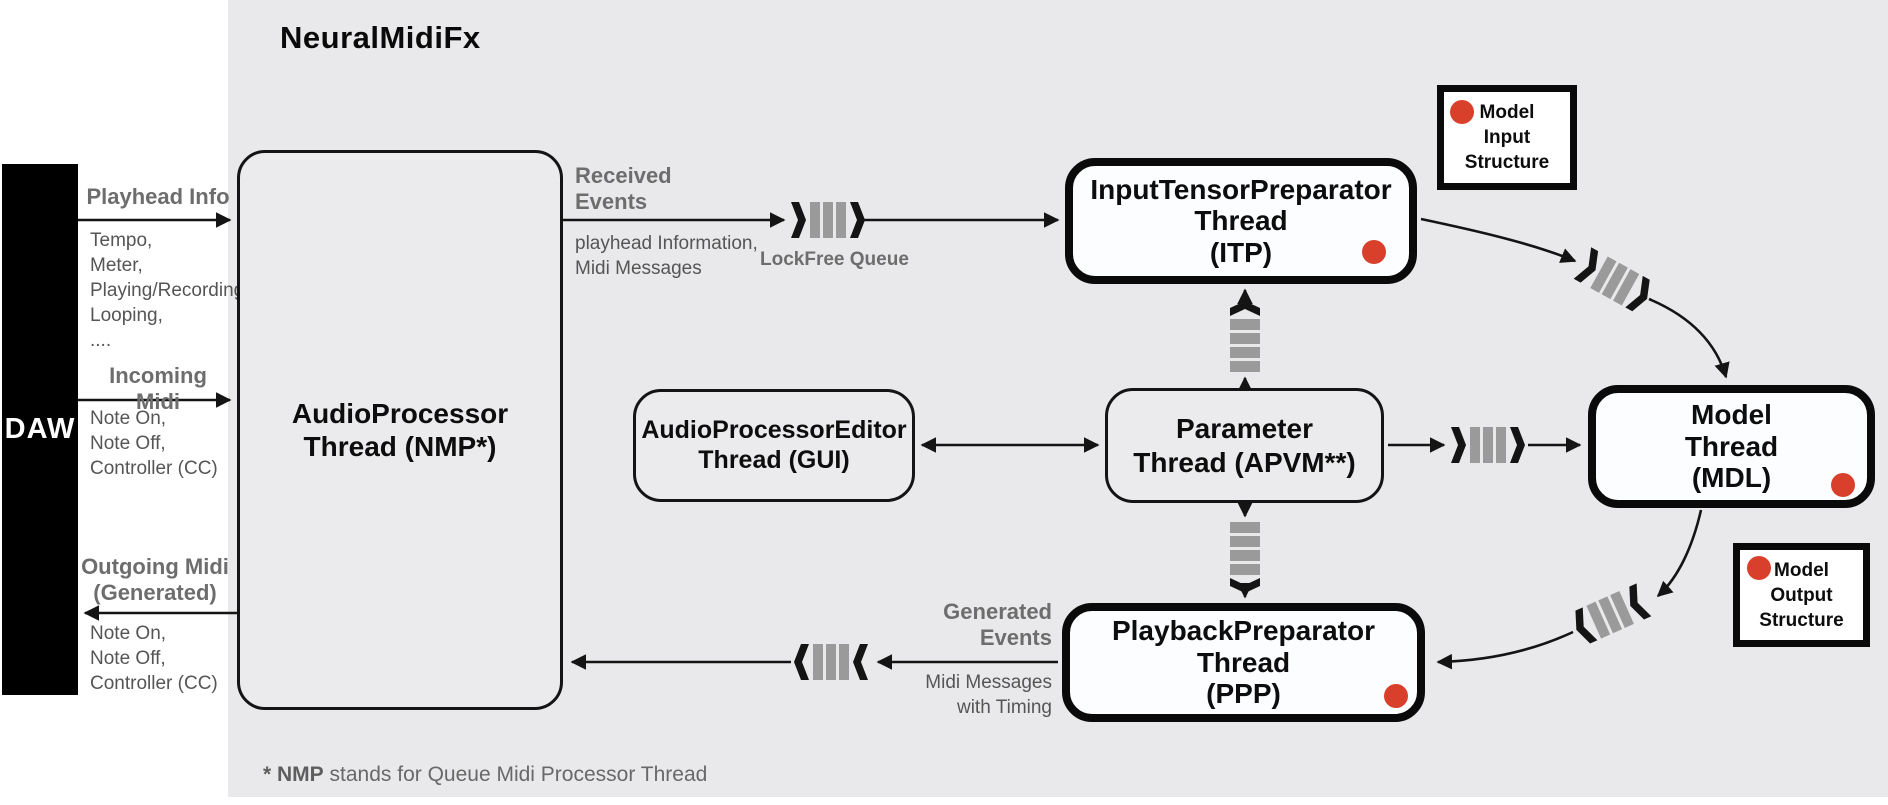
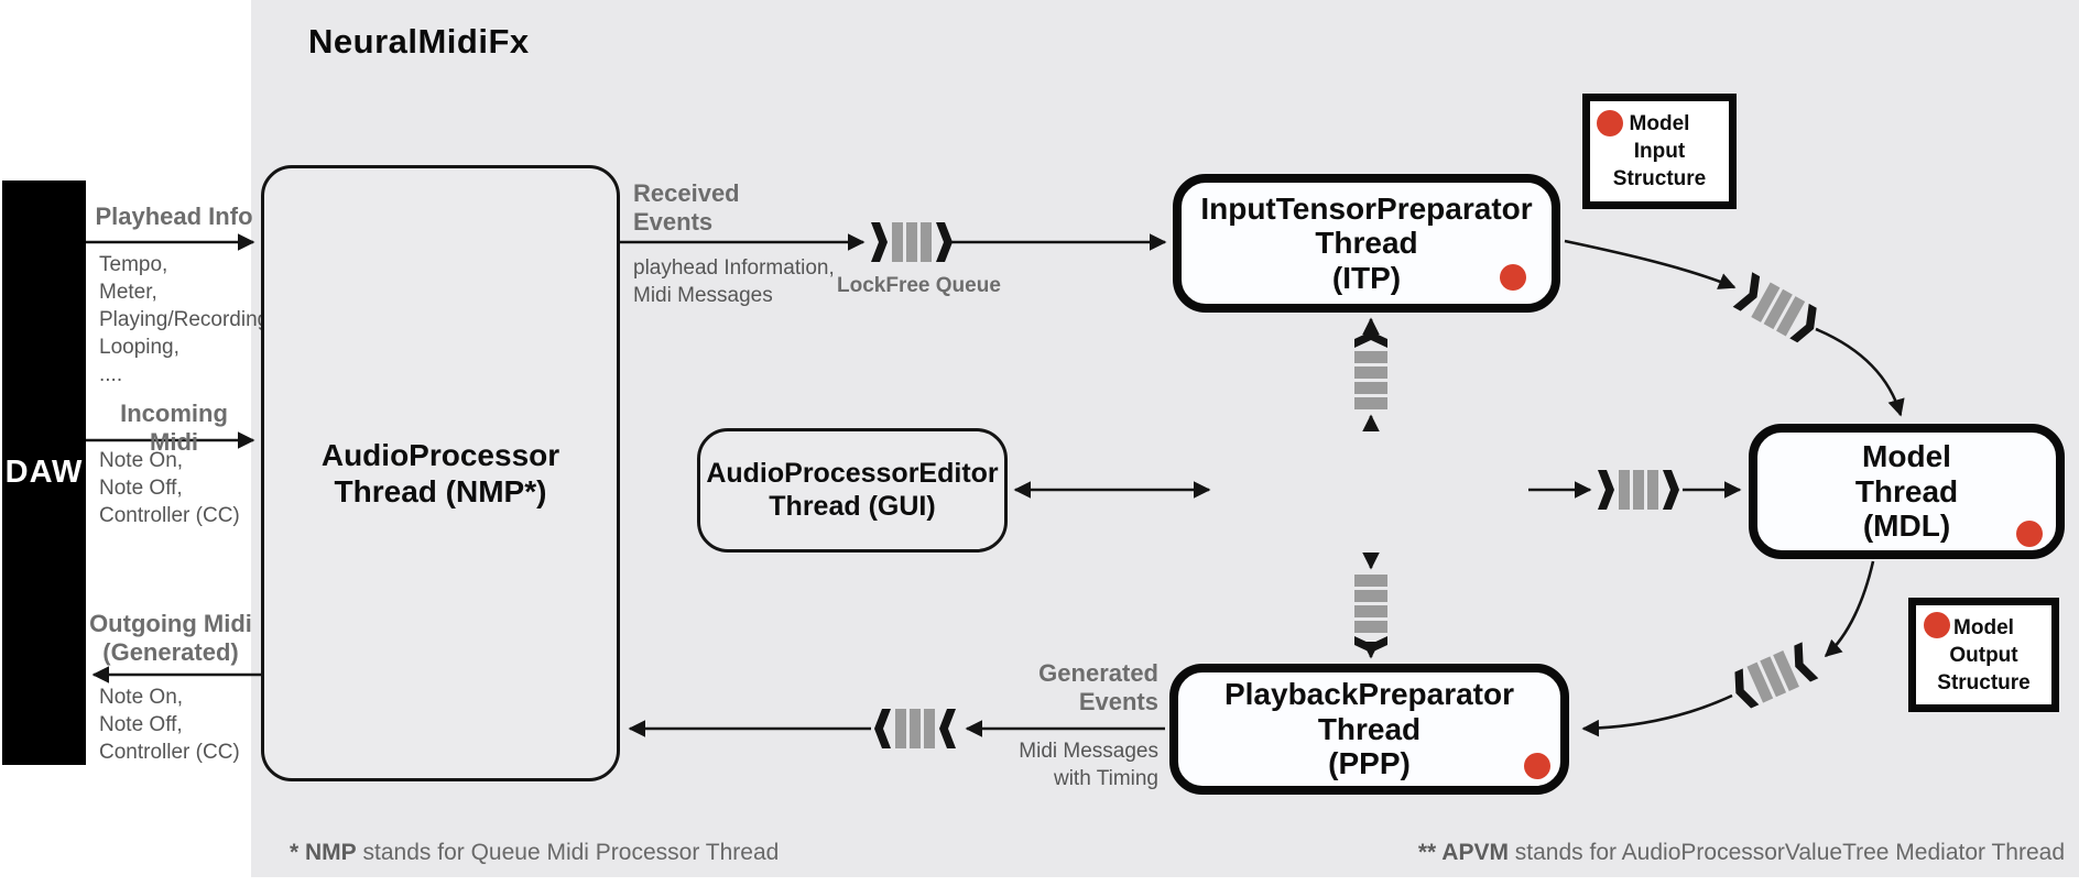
  NeuralMidiFx
  DAW
  Playhead Info
  Tempo,
  Meter,
  Playing/Recordin
  Looping,
  ....
  Incoming Midi
  Note On,
  Note Off,
  Controller (CC)
  Outgoing Midi
  (Generated)
  Note On,
  Note Off,
  Controller (CC)
  Received
  Events
  playhead Information,
  Midi Messages
  LockFree Queue
  Generated
  Events
  Midi Messages
  with Timing
  AudioProcessor
  Thread (NMP*)
  AudioProcessorEditor
  Thread (GUI)
- Parameter
- Thread (APVM**)
  InputTensorPreparator
  Thread
  (ITP)
  Model
  Thread
  (MDL)
  PlaybackPreparator
  Thread
  (PPP)
  Model
  Input
  Structure
  Model
  Output
  Structure
  * NMP stands for Queue Midi Processor Thread
+ ** APVM stands for AudioProcessorValueTree Mediator Thread
